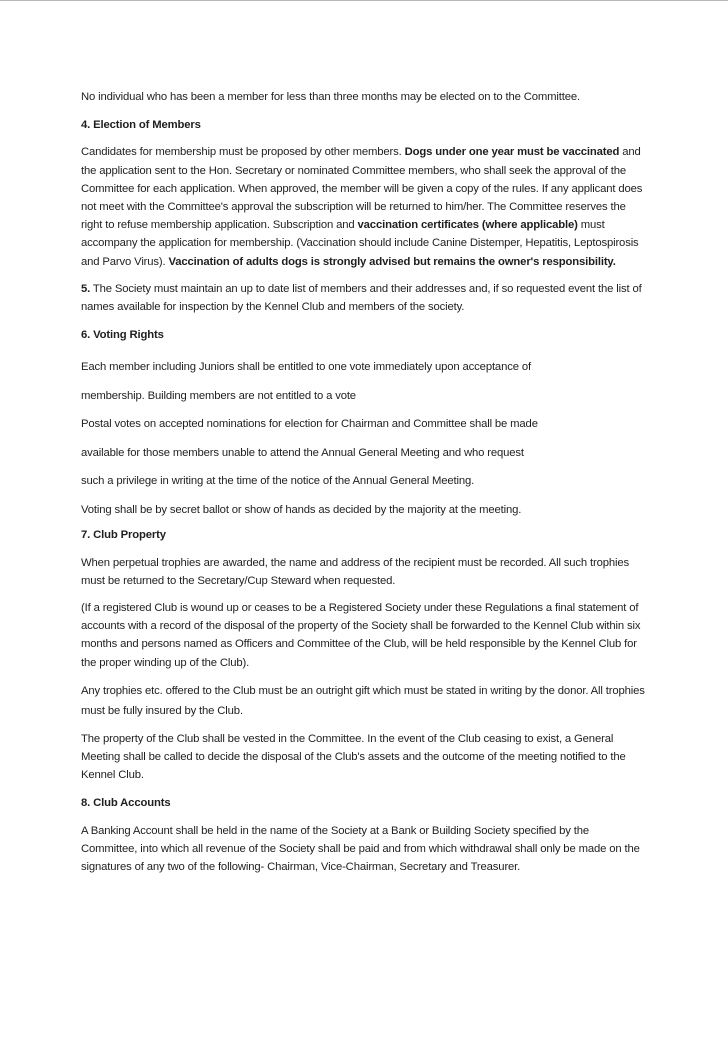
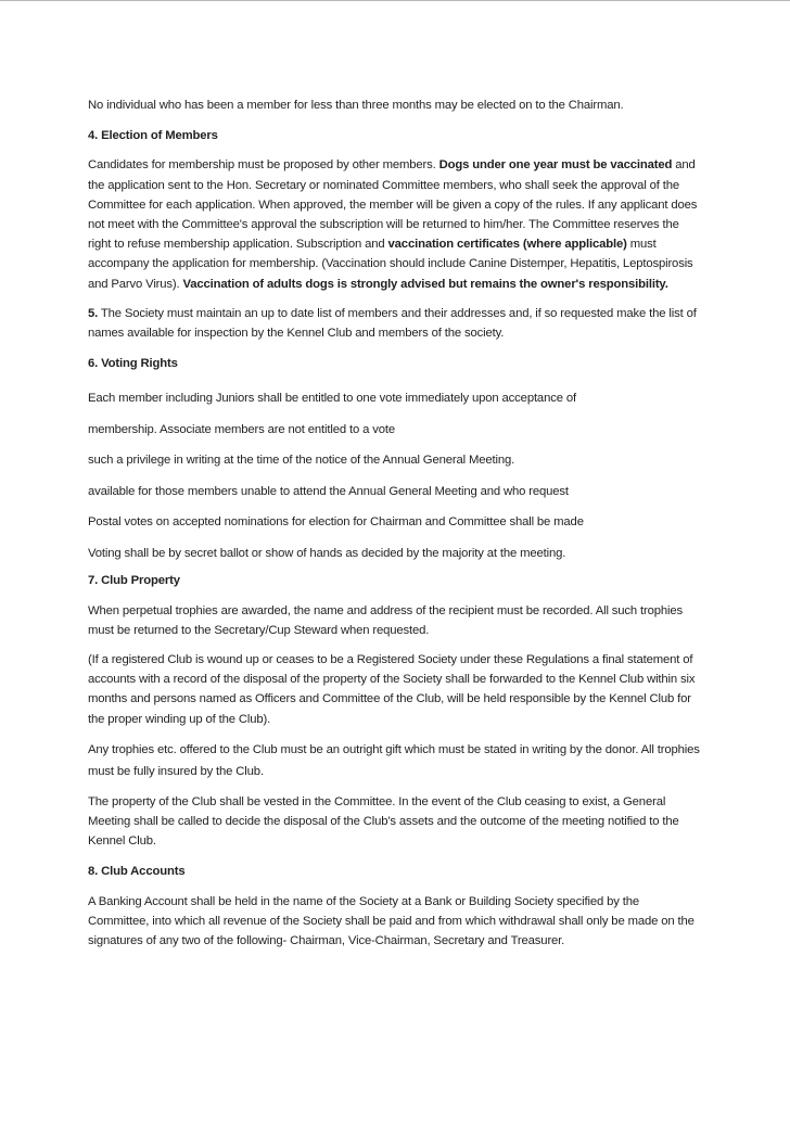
- No individual who has been a member for less than three months may be elected on to the Committee.
+ No individual who has been a member for less than three months may be elected on to the Chairman.
  4. Election of Members
  Candidates for membership must be proposed by other members. Dogs under one year must be vaccinated and the application sent to the Hon. Secretary or nominated Committee members, who shall seek the approval of the Committee for each application. When approved, the member will be given a copy of the rules. If any applicant does not meet with the Committee's approval the subscription will be returned to him/her. The Committee reserves the right to refuse membership application. Subscription and vaccination certificates (where applicable) must accompany the application for membership. (Vaccination should include Canine Distemper, Hepatitis, Leptospirosis and Parvo Virus). Vaccination of adults dogs is strongly advised but remains the owner's responsibility.
- 5. The Society must maintain an up to date list of members and their addresses and, if so requested event the list of names available for inspection by the Kennel Club and members of the society.
+ 5. The Society must maintain an up to date list of members and their addresses and, if so requested make the list of names available for inspection by the Kennel Club and members of the society.
  6. Voting Rights
  Each member including Juniors shall be entitled to one vote immediately upon acceptance of
- membership. Building members are not entitled to a vote
+ membership. Associate members are not entitled to a vote
- Postal votes on accepted nominations for election for Chairman and Committee shall be made
+ such a privilege in writing at the time of the notice of the Annual General Meeting.
  available for those members unable to attend the Annual General Meeting and who request
- such a privilege in writing at the time of the notice of the Annual General Meeting.
+ Postal votes on accepted nominations for election for Chairman and Committee shall be made
  Voting shall be by secret ballot or show of hands as decided by the majority at the meeting.
  7. Club Property
  When perpetual trophies are awarded, the name and address of the recipient must be recorded. All such trophies must be returned to the Secretary/Cup Steward when requested.
  (If a registered Club is wound up or ceases to be a Registered Society under these Regulations a final statement of accounts with a record of the disposal of the property of the Society shall be forwarded to the Kennel Club within six months and persons named as Officers and Committee of the Club, will be held responsible by the Kennel Club for the proper winding up of the Club).
  Any trophies etc. offered to the Club must be an outright gift which must be stated in writing by the donor. All trophies must be fully insured by the Club.
  The property of the Club shall be vested in the Committee. In the event of the Club ceasing to exist, a General Meeting shall be called to decide the disposal of the Club's assets and the outcome of the meeting notified to the Kennel Club.
  8. Club Accounts
  A Banking Account shall be held in the name of the Society at a Bank or Building Society specified by the Committee, into which all revenue of the Society shall be paid and from which withdrawal shall only be made on the signatures of any two of the following- Chairman, Vice-Chairman, Secretary and Treasurer.
